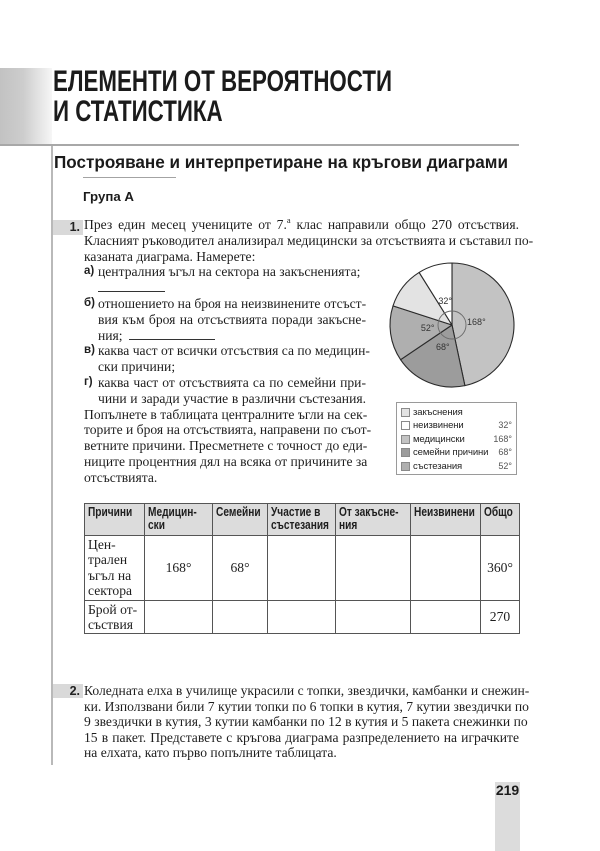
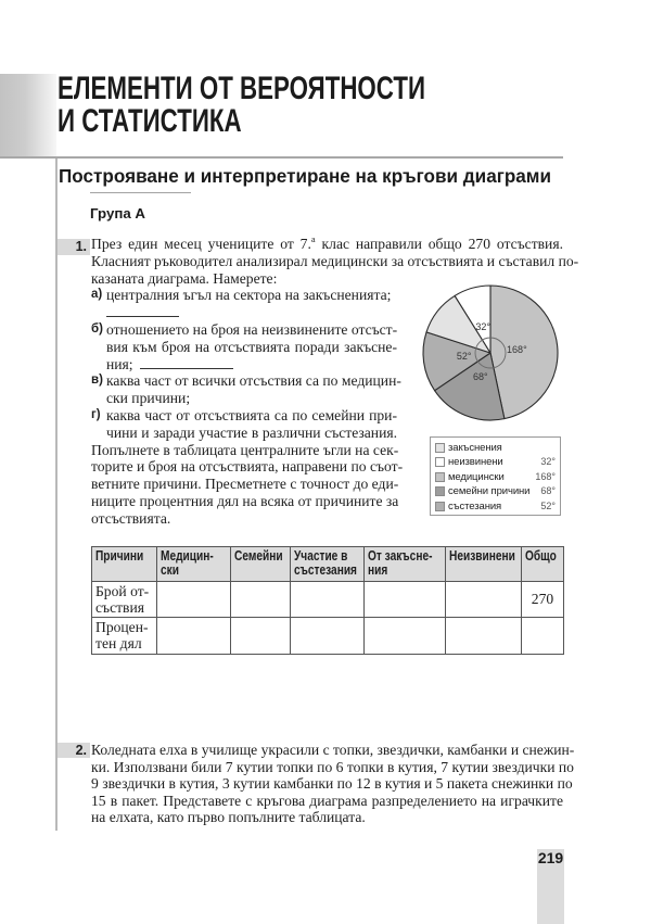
  ЕЛЕМЕНТИ ОТ ВЕРОЯТНОСТИ
  И СТАТИСТИКА
  Построяване и интерпретиране на кръгови диаграми
  Група А
  1.
  През един месец учениците от 7.а клас направили общо 270 отсъствия.
  Класният ръководител анализирал медицински за отсъствията и съставил по-
  казаната диаграма. Намерете:
  а)
  централния ъгъл на сектора на закъсненията;
  б)
  отношението на броя на неизвинените отсъст-
  вия към броя на отсъствията поради закъсне-
  ния;
  в)
  каква част от всички отсъствия са по медицин-
  ски причини;
  г)
  каква част от отсъствията са по семейни при-
  чини и заради участие в различни състезания.
  Попълнете в таблицата централните ъгли на сек-
  торите и броя на отсъствията, направени по съот-
  ветните причини. Пресметнете с точност до еди-
  ниците процентния дял на всяка от причините за
  отсъствията.
  168°
  68°
  52°
  32°
  закъснения
  неизвинени
  32°
  медицински
  168°
  семейни причини
  68°
  състезания
  52°
  Причини	Медицин- ски	Семейни	Участие в състезания	От закъсне- ния	Неизвинени	Общо
- Цен- трален ъгъл на сектора	168°	68°				360°
  Брой от- съствия						270
+ Процен- тен дял
  2.
  Коледната елха в училище украсили с топки, звездички, камбанки и снежин-
  ки. Използвани били 7 кутии топки по 6 топки в кутия, 7 кутии звездички по
  9 звездички в кутия, 3 кутии камбанки по 12 в кутия и 5 пакета снежинки по
  15 в пакет. Представете с кръгова диаграма разпределението на играчките
  на елхата, като първо попълните таблицата.
  219
